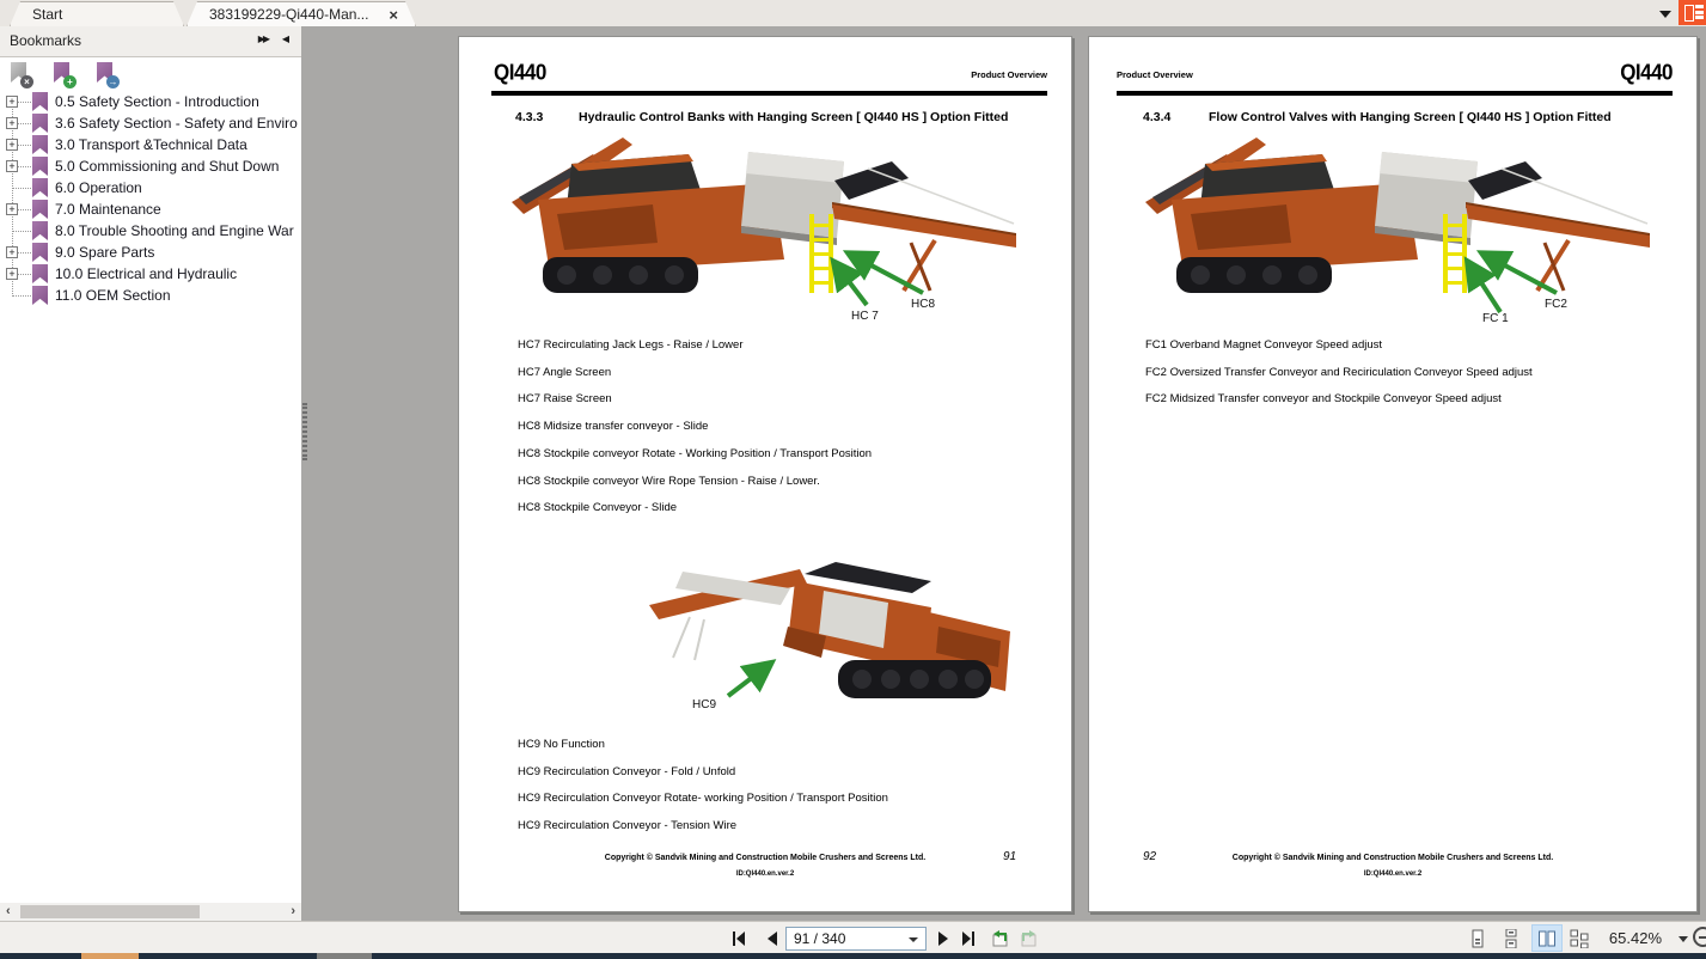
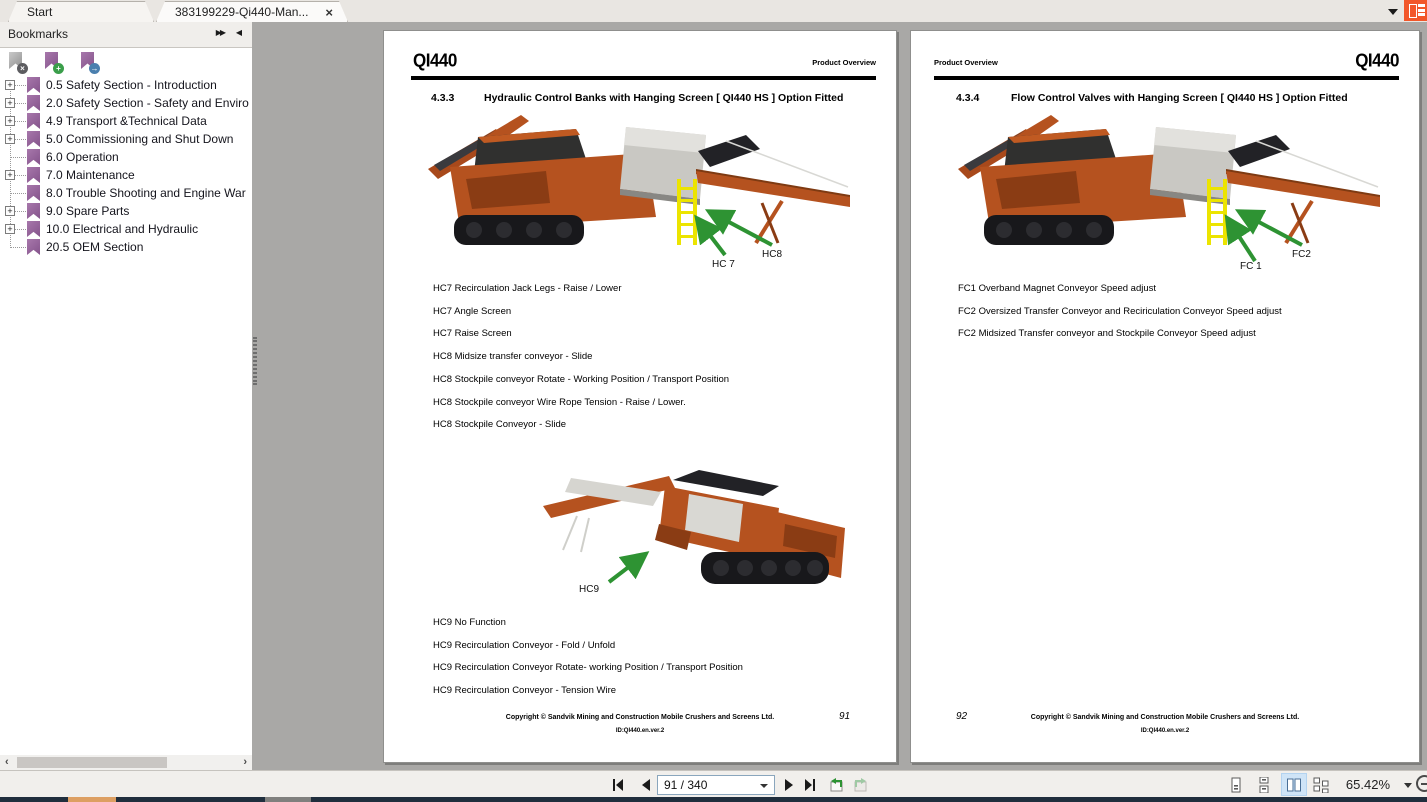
  Start
  383199229-Qi440-Man...
  ×
  Bookmarks
  ▶▶
  ◀
  ×
  +
  →
  +
  0.5 Safety Section - Introduction
  +
- 3.6 Safety Section - Safety and Enviro
+ 2.0 Safety Section - Safety and Enviro
  +
- 3.0 Transport &Technical Data
+ 4.9 Transport &Technical Data
  +
  5.0 Commissioning and Shut Down
  6.0 Operation
  +
  7.0 Maintenance
  8.0 Trouble Shooting and Engine War
  +
  9.0 Spare Parts
  +
  10.0 Electrical and Hydraulic
- 11.0 OEM Section
+ 20.5 OEM Section
  ‹
  ›
  QI440
  Product Overview
  4.3.3
  Hydraulic Control Banks with Hanging Screen [ QI440 HS ] Option Fitted
  HC 7
  HC8
- HC7 Recirculating Jack Legs - Raise / Lower
+ HC7 Recirculation Jack Legs - Raise / Lower
  HC7 Angle Screen
  HC7 Raise Screen
  HC8 Midsize transfer conveyor - Slide
  HC8 Stockpile conveyor Rotate - Working Position / Transport Position
  HC8 Stockpile conveyor Wire Rope Tension - Raise / Lower.
  HC8 Stockpile Conveyor - Slide
  HC9
  HC9 No Function
  HC9 Recirculation Conveyor - Fold / Unfold
  HC9 Recirculation Conveyor Rotate- working Position / Transport Position
  HC9 Recirculation Conveyor - Tension Wire
  91
  Product Overview
  QI440
  4.3.4
  Flow Control Valves with Hanging Screen [ QI440 HS ] Option Fitted
  FC 1
  FC2
  FC1 Overband Magnet Conveyor Speed adjust
  FC2 Oversized Transfer Conveyor and Reciriculation Conveyor Speed adjust
  FC2 Midsized Transfer conveyor and Stockpile Conveyor Speed adjust
  92
  91 / 340
  65.42%
